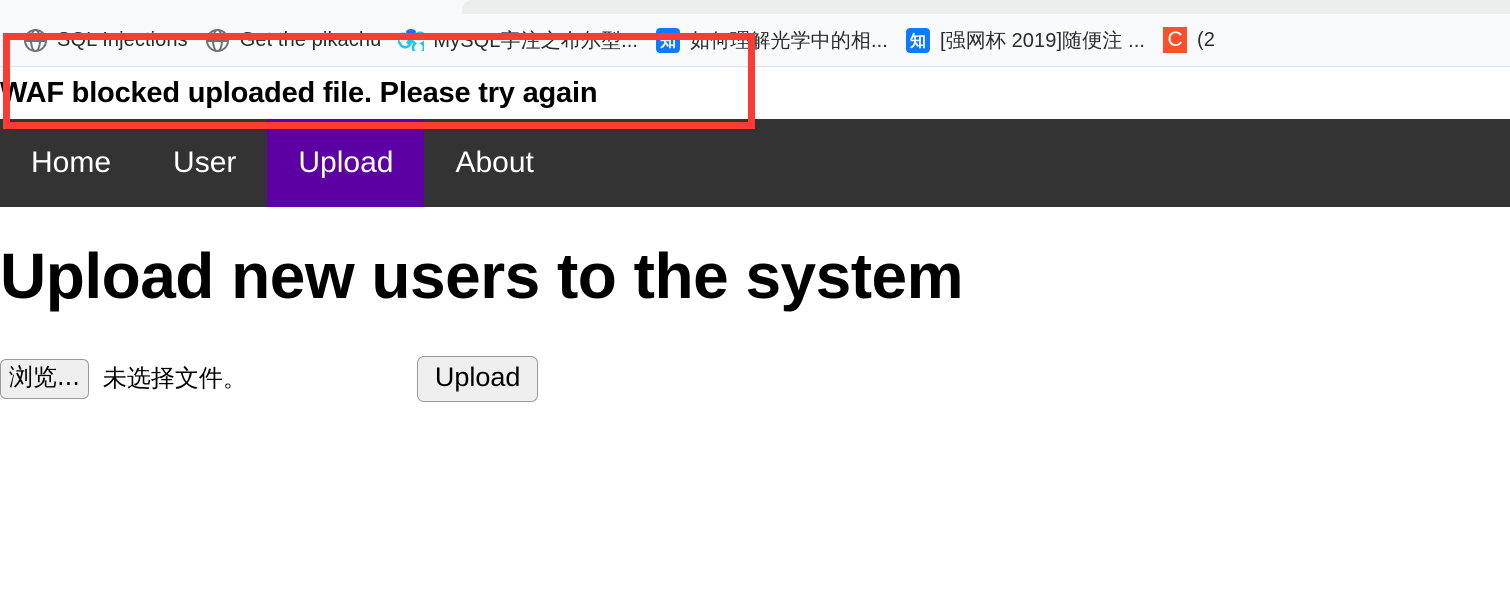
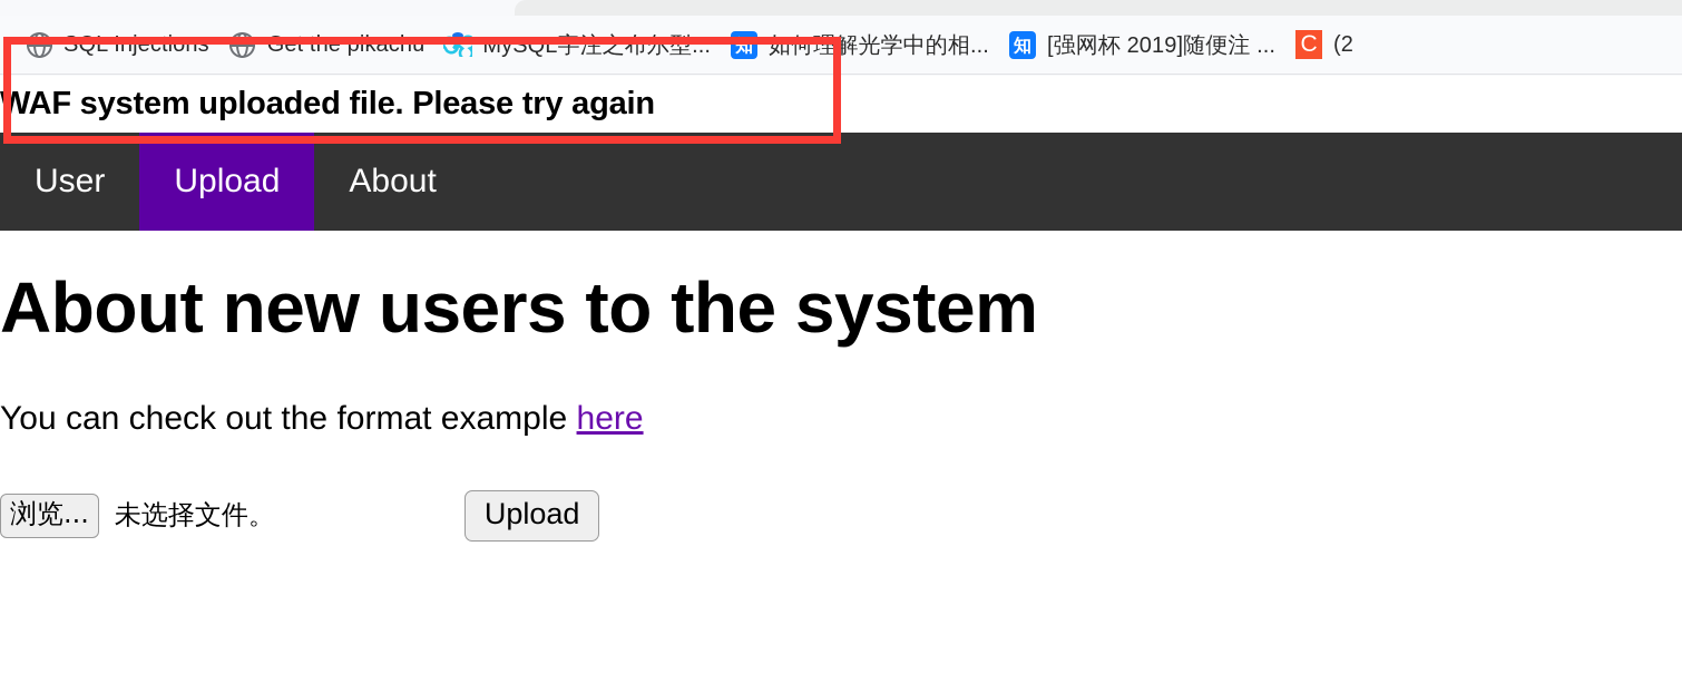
  SQL Injections
  Get the pikachu
  MySQL字注之布尔型...
  知
  如何理解光学中的相...
  知
  [强网杯 2019]随便注 ...
  C
  (2
- WAF blocked uploaded file. Please try again
+ WAF system uploaded file. Please try again
- Home
  User
  Upload
  About
- Upload new users to the system
+ About new users to the system
+ You can check out the format example here
  浏览...
  未选择文件。
  Upload
